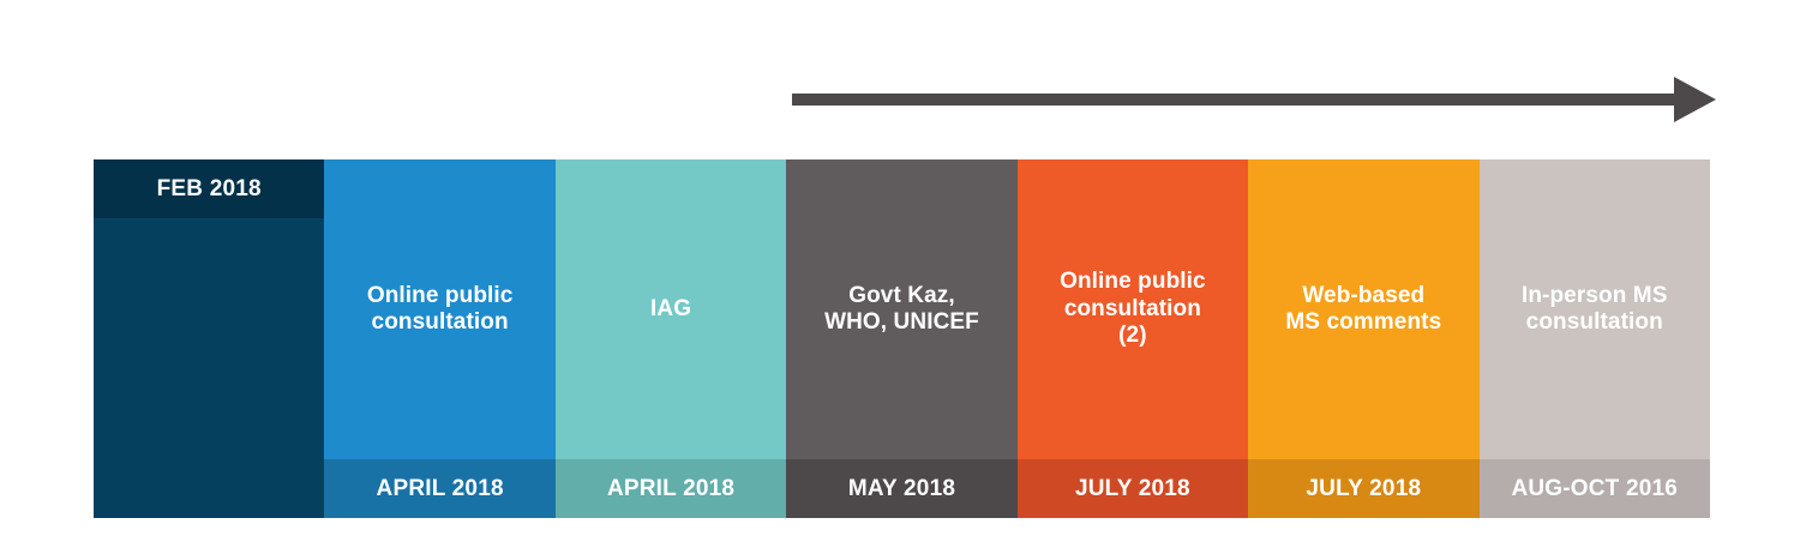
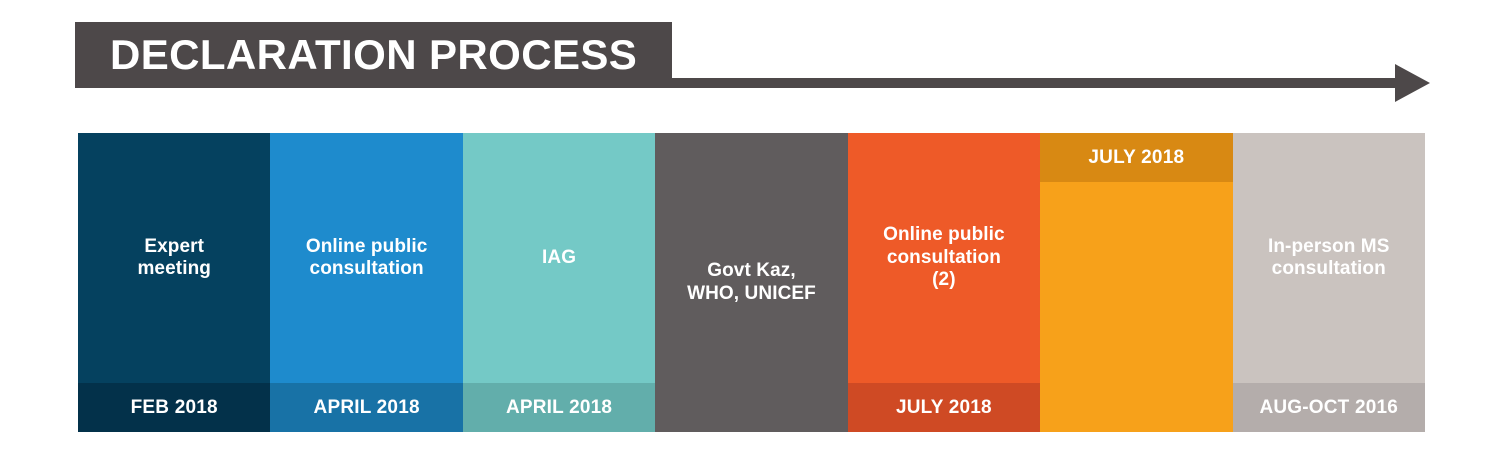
+ DECLARATION PROCESS
+ Expert
+ meeting
  FEB 2018
  Online public
  consultation
  APRIL 2018
  IAG
  APRIL 2018
  Govt Kaz,
  WHO, UNICEF
- MAY 2018
  Online public
  consultation
  (2)
  JULY 2018
- Web-based
- MS comments
  JULY 2018
  In-person MS
  consultation
  AUG-OCT 2016
